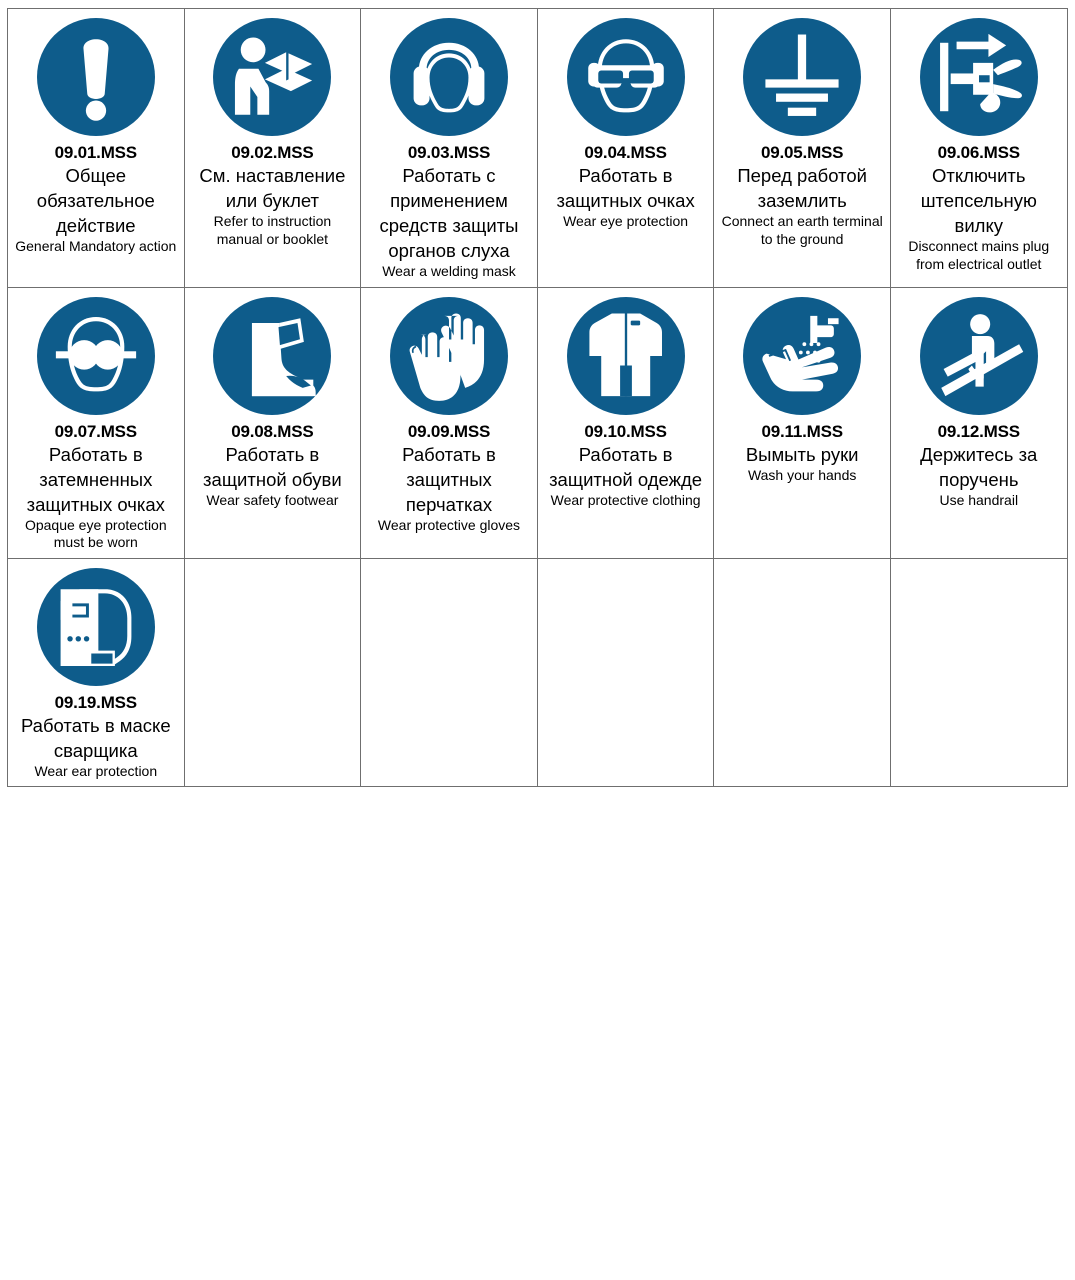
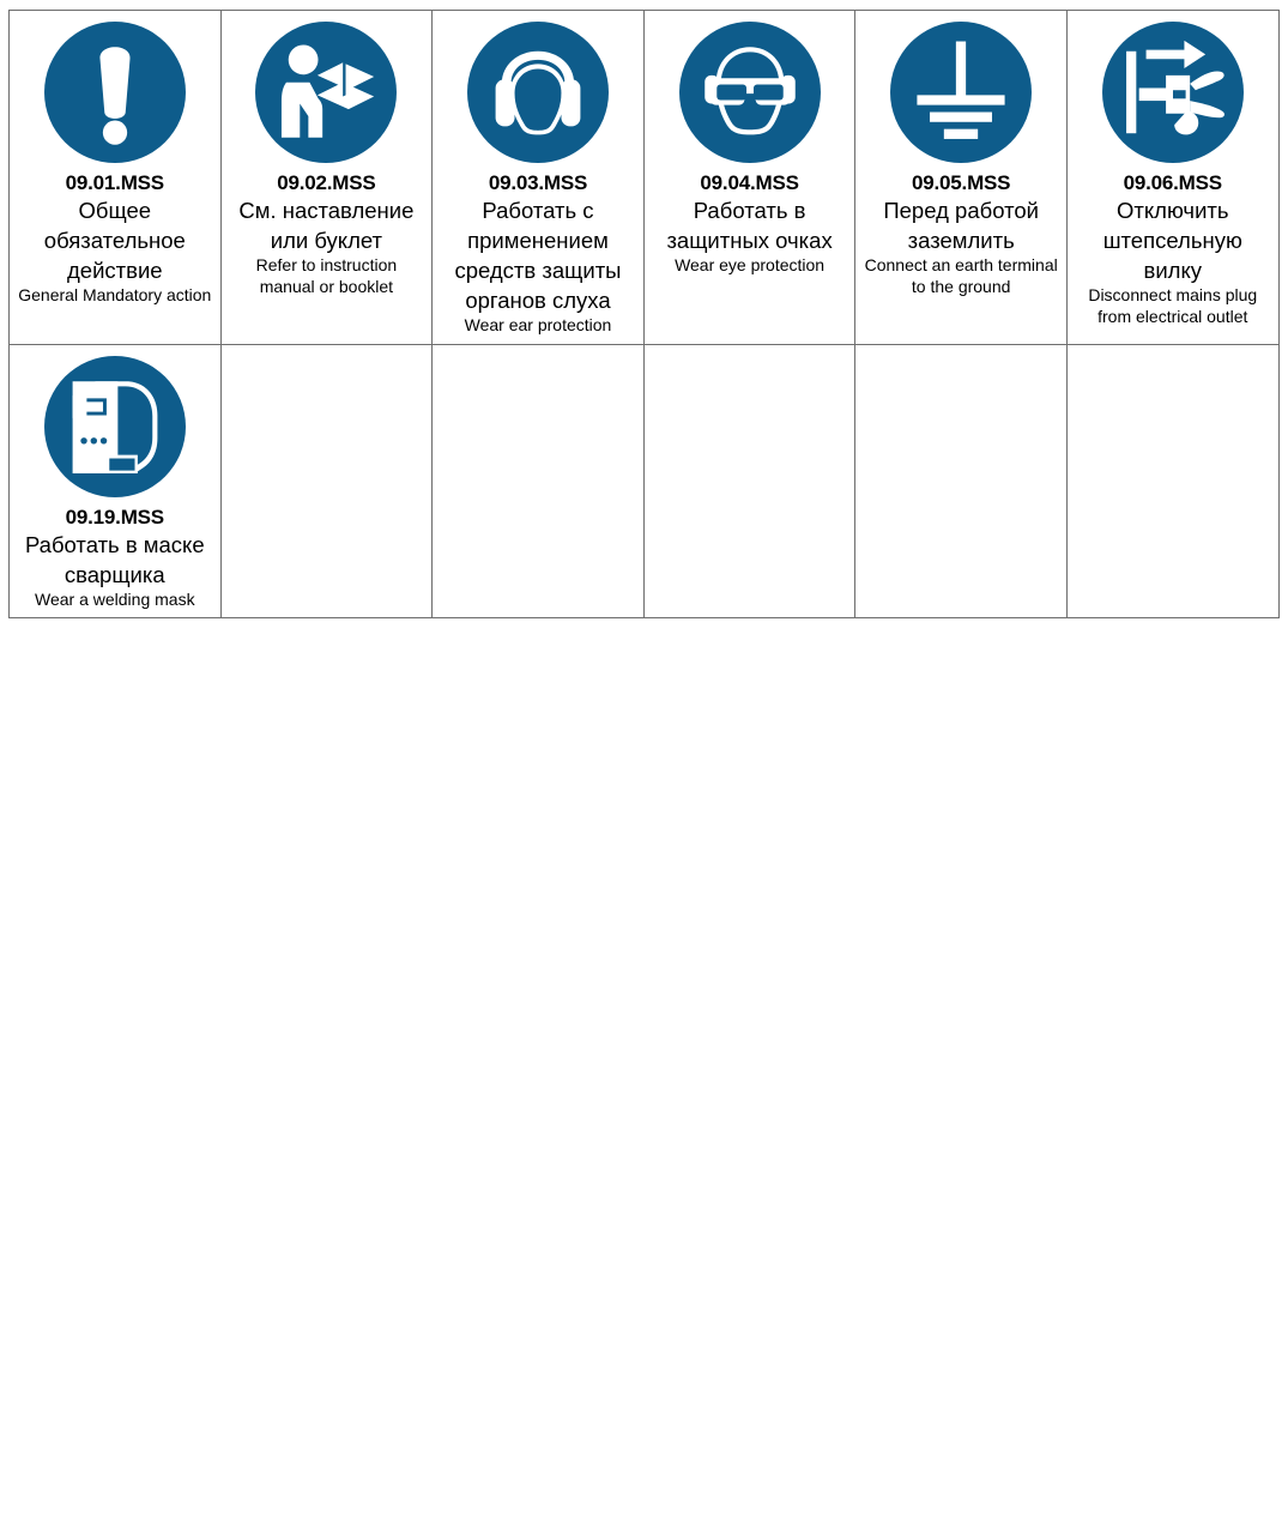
- 09.01.MSSОбщее обязательное действиеGeneral Mandatory action	09.02.MSSСм. наставление или буклетRefer to instruction manual or booklet	09.03.MSSРаботать с применением средств защиты органов слухаWear a welding mask	09.04.MSSРаботать в защитных очкахWear eye protection	09.05.MSSПеред работой заземлитьConnect an earth terminal to the ground	09.06.MSSОтключить штепсельную вилкуDisconnect mains plug from electrical outlet
+ 09.01.MSSОбщее обязательное действиеGeneral Mandatory action	09.02.MSSСм. наставление или буклетRefer to instruction manual or booklet	09.03.MSSРаботать с применением средств защиты органов слухаWear ear protection	09.04.MSSРаботать в защитных очкахWear eye protection	09.05.MSSПеред работой заземлитьConnect an earth terminal to the ground	09.06.MSSОтключить штепсельную вилкуDisconnect mains plug from electrical outlet
- 09.07.MSSРаботать в затемненных защитных очкахOpaque eye protection must be worn	09.08.MSSРаботать в защитной обувиWear safety footwear	09.09.MSSРаботать в защитных перчаткахWear protective gloves	09.10.MSSРаботать в защитной одеждеWear protective clothing	09.11.MSSВымыть рукиWash your hands	09.12.MSSДержитесь за порученьUse handrail
- 09.19.MSSРаботать в маске сварщикаWear ear protection
+ 09.19.MSSРаботать в маске сварщикаWear a welding mask
